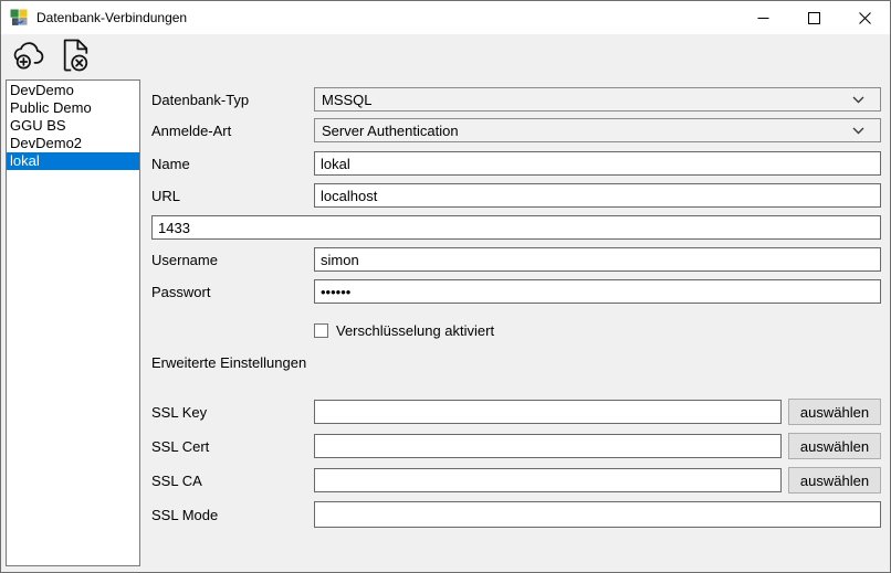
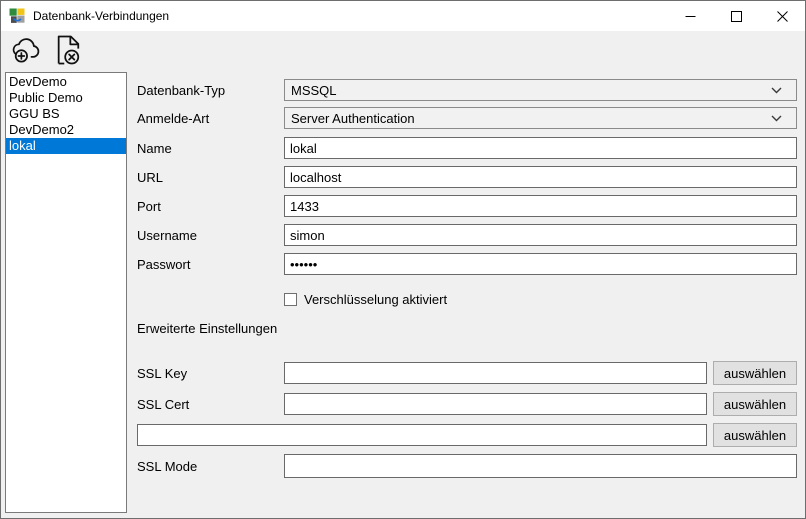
  Datenbank-Verbindungen
  DevDemo
  Public Demo
  GGU BS
  DevDemo2
  lokal
  Datenbank-Typ
  MSSQL
  Anmelde-Art
  Server Authentication
  Name
  lokal
  URL
  localhost
+ Port
  1433
  Username
  simon
  Passwort
  ••••••
  Verschlüsselung aktiviert
  Erweiterte Einstellungen
  SSL Key
  auswählen
  SSL Cert
  auswählen
- SSL CA
  auswählen
  SSL Mode
